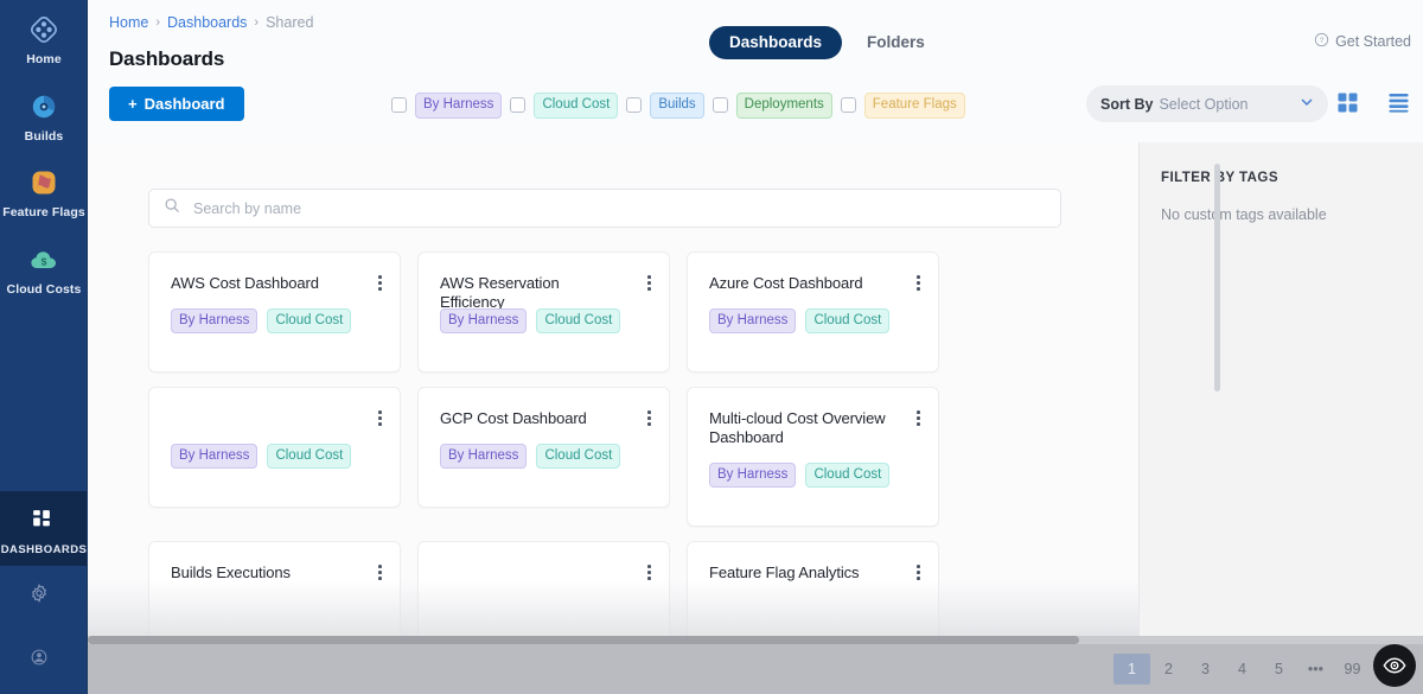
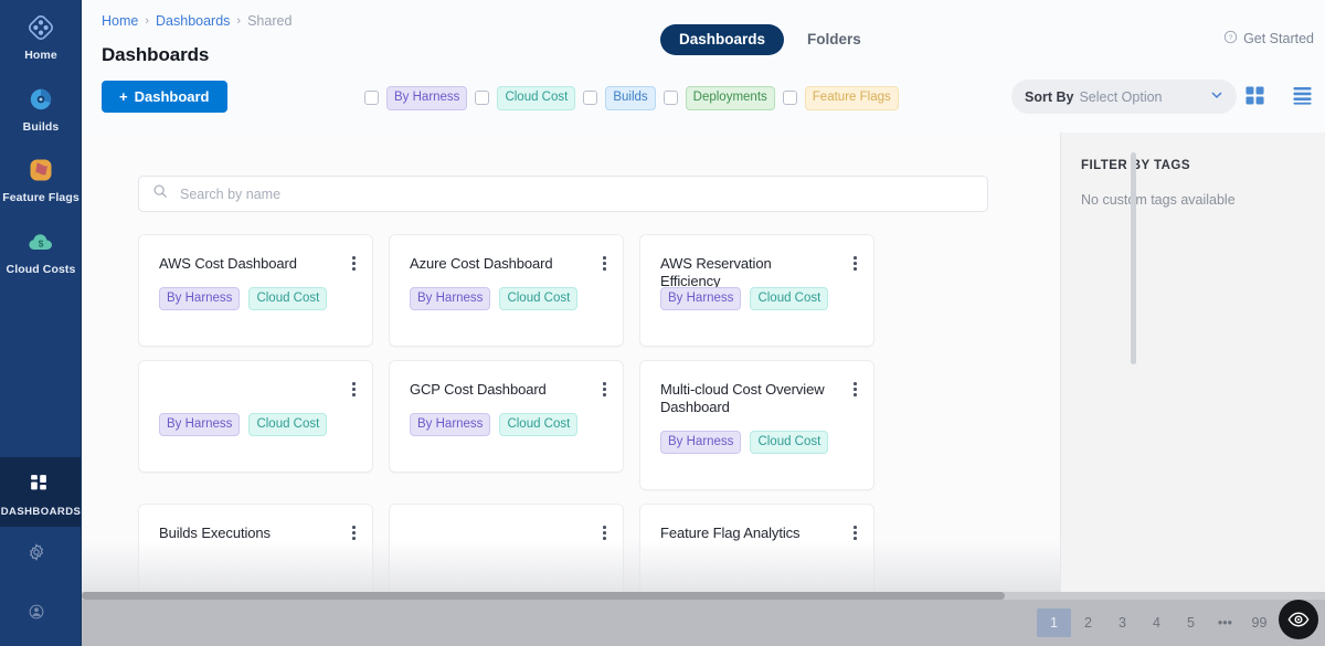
  Home
  Builds
  Feature Flags
  $
  Cloud Costs
  DASHBOARDS
  Home
  ›
  Dashboards
  ›
  Shared
  Dashboards
  Dashboards
  Folders
  Get Started
  +
  Dashboard
  By Harness
  Cloud Cost
  Builds
  Deployments
  Feature Flags
  Sort By
  Select Option
  Search by name
  AWS Cost Dashboard
  By Harness
  Cloud Cost
- AWS Reservation Efficiency
+ Azure Cost Dashboard
  By Harness
  Cloud Cost
- Azure Cost Dashboard
+ AWS Reservation Efficiency
  By Harness
  Cloud Cost
  By Harness
  Cloud Cost
  GCP Cost Dashboard
  By Harness
  Cloud Cost
  Multi-cloud Cost Overview Dashboard
  By Harness
  Cloud Cost
  Builds Executions
  Feature Flag Analytics
  FILTER BY TAGS
  No custm tags available
  1
  2
  3
  4
  5
  •••
  99
